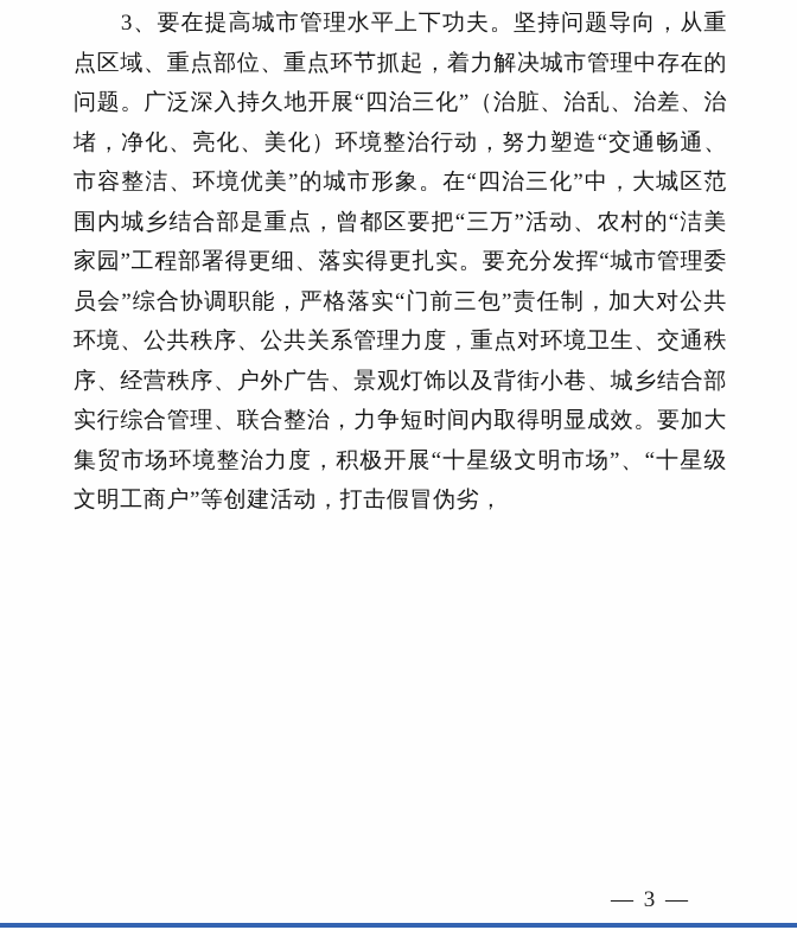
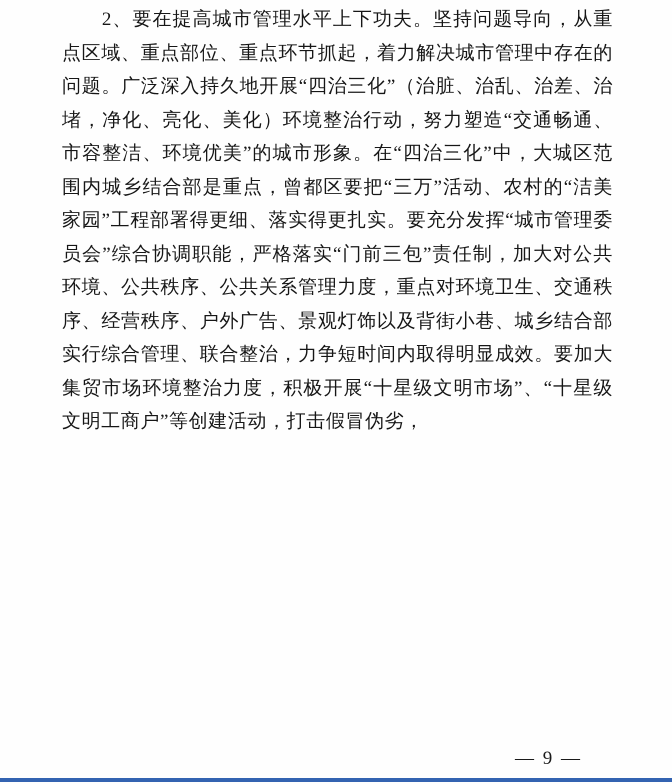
- 3、要在提高城市管理水平上下功夫。坚持问题导向，从重点区域、重点部位、重点环节抓起，着力解决城市管理中存在的问题。广泛深入持久地开展“四治三化”（治脏、治乱、治差、治堵，净化、亮化、美化）环境整治行动，努力塑造“交通畅通、市容整洁、环境优美”的城市形象。在“四治三化”中，大城区范围内城乡结合部是重点，曾都区要把“三万”活动、农村的“洁美家园”工程部署得更细、落实得更扎实。要充分发挥“城市管理委员会”综合协调职能，严格落实“门前三包”责任制，加大对公共环境、公共秩序、公共关系管理力度，重点对环境卫生、交通秩序、经营秩序、户外广告、景观灯饰以及背街小巷、城乡结合部实行综合管理、联合整治，力争短时间内取得明显成效。要加大集贸市场环境整治力度，积极开展“十星级文明市场”、“十星级文明工商户”等创建活动，打击假冒伪劣，
+ 2、要在提高城市管理水平上下功夫。坚持问题导向，从重点区域、重点部位、重点环节抓起，着力解决城市管理中存在的问题。广泛深入持久地开展“四治三化”（治脏、治乱、治差、治堵，净化、亮化、美化）环境整治行动，努力塑造“交通畅通、市容整洁、环境优美”的城市形象。在“四治三化”中，大城区范围内城乡结合部是重点，曾都区要把“三万”活动、农村的“洁美家园”工程部署得更细、落实得更扎实。要充分发挥“城市管理委员会”综合协调职能，严格落实“门前三包”责任制，加大对公共环境、公共秩序、公共关系管理力度，重点对环境卫生、交通秩序、经营秩序、户外广告、景观灯饰以及背街小巷、城乡结合部实行综合管理、联合整治，力争短时间内取得明显成效。要加大集贸市场环境整治力度，积极开展“十星级文明市场”、“十星级文明工商户”等创建活动，打击假冒伪劣，
- — 3 —
+ — 9 —
